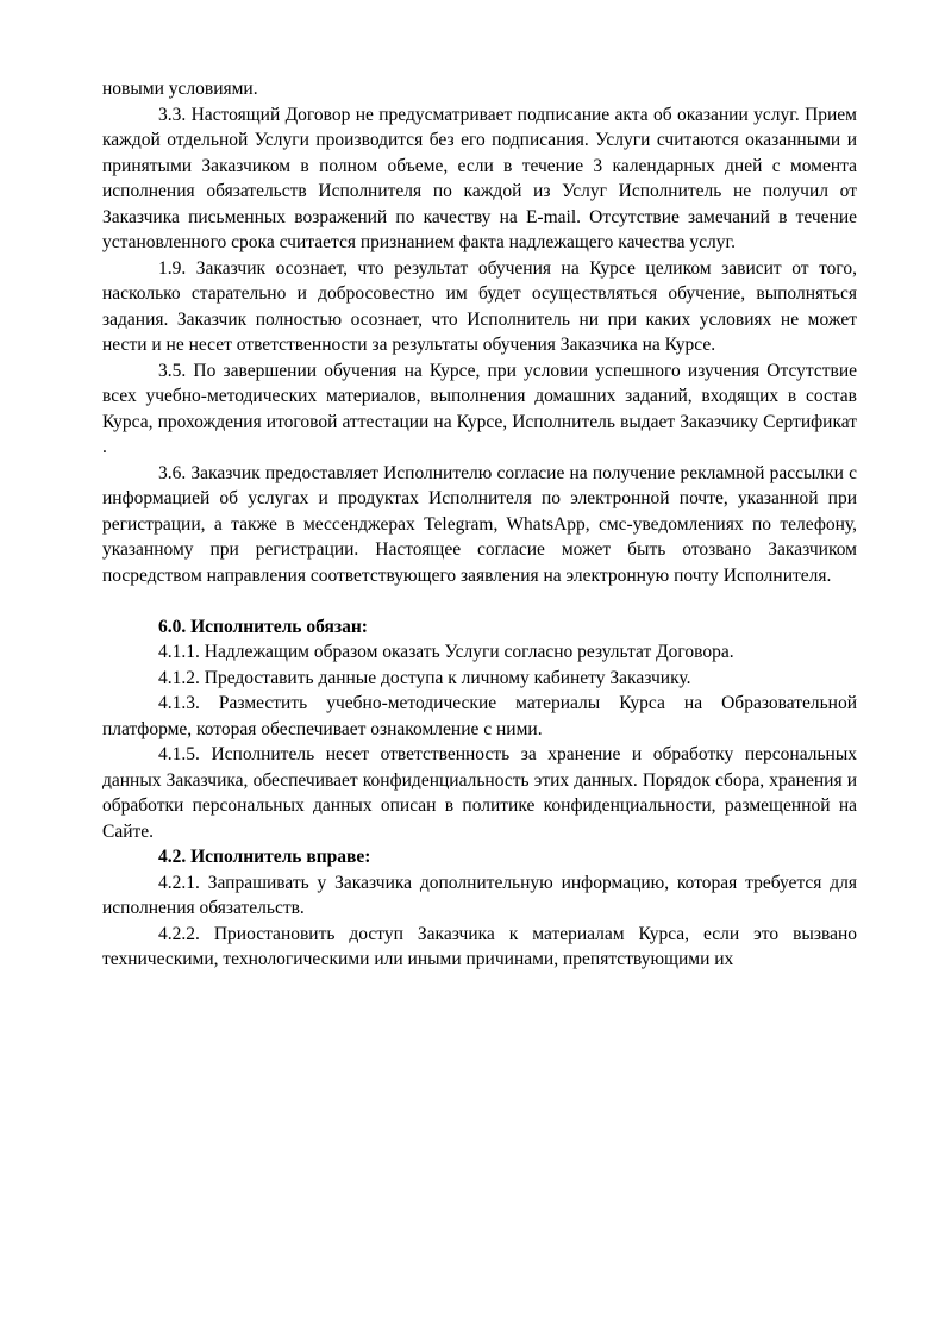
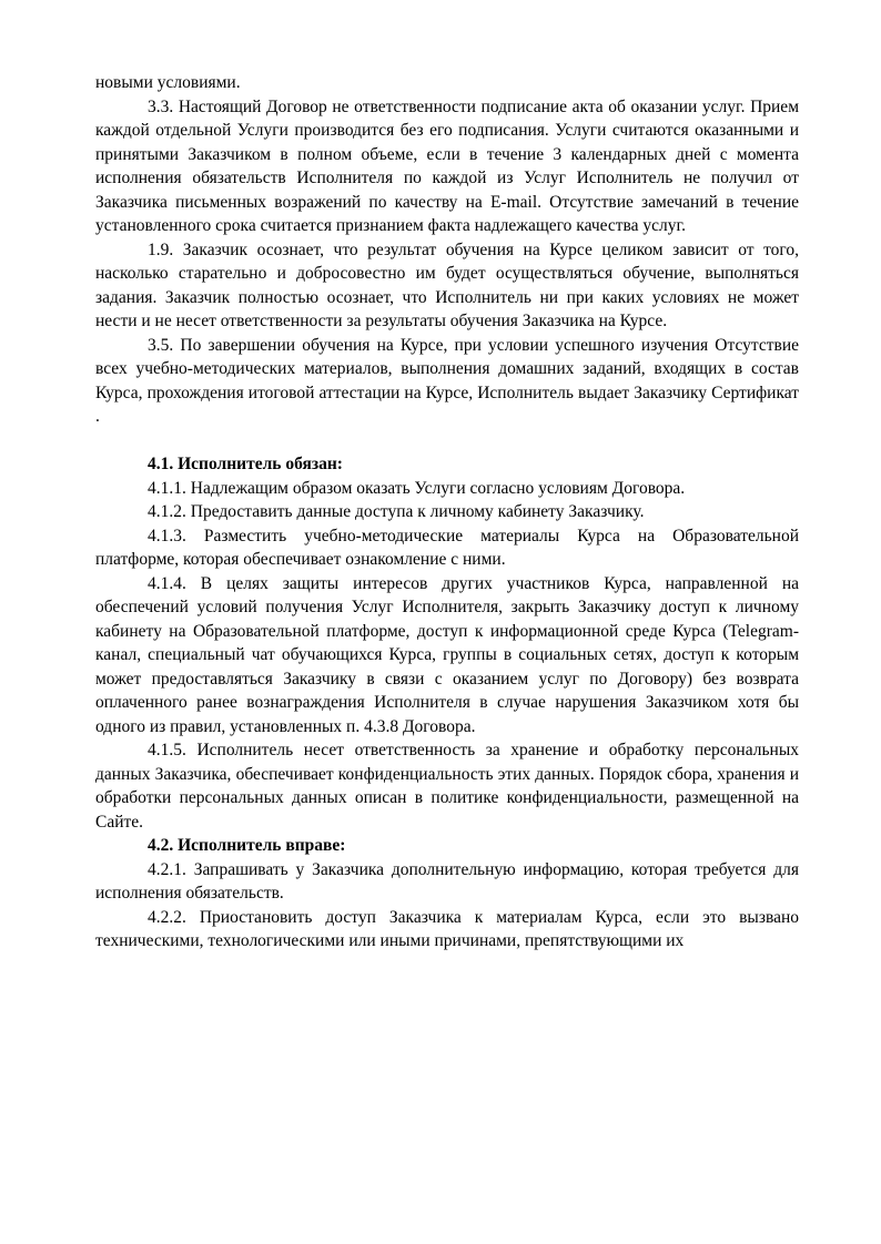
  новыми условиями.
- 3.3. Настоящий Договор не предусматривает подписание акта об оказании услуг. Прием каждой отдельной Услуги производится без его подписания. Услуги считаются оказанными и принятыми Заказчиком в полном объеме, если в течение 3 календарных дней с момента исполнения обязательств Исполнителя по каждой из Услуг Исполнитель не получил от Заказчика письменных возражений по качеству на E-mail. Отсутствие замечаний в течение установленного срока считается признанием факта надлежащего качества услуг.
+ 3.3. Настоящий Договор не ответственности подписание акта об оказании услуг. Прием каждой отдельной Услуги производится без его подписания. Услуги считаются оказанными и принятыми Заказчиком в полном объеме, если в течение 3 календарных дней с момента исполнения обязательств Исполнителя по каждой из Услуг Исполнитель не получил от Заказчика письменных возражений по качеству на E-mail. Отсутствие замечаний в течение установленного срока считается признанием факта надлежащего качества услуг.
  1.9. Заказчик осознает, что результат обучения на Курсе целиком зависит от того, насколько старательно и добросовестно им будет осуществляться обучение, выполняться задания. Заказчик полностью осознает, что Исполнитель ни при каких условиях не может нести и не несет ответственности за результаты обучения Заказчика на Курсе.
  3.5. По завершении обучения на Курсе, при условии успешного изучения Отсутствие всех учебно-методических материалов, выполнения домашних заданий, входящих в состав Курса, прохождения итоговой аттестации на Курсе, Исполнитель выдает Заказчику Сертификат .
- 3.6. Заказчик предоставляет Исполнителю согласие на получение рекламной рассылки с информацией об услугах и продуктах Исполнителя по электронной почте, указанной при регистрации, а также в мессенджерах Telegram, WhatsApp, смс-уведомлениях по телефону, указанному при регистрации. Настоящее согласие может быть отозвано Заказчиком посредством направления соответствующего заявления на электронную почту Исполнителя.
- 6.0. Исполнитель обязан:
+ 4.1. Исполнитель обязан:
- 4.1.1. Надлежащим образом оказать Услуги согласно результат Договора.
+ 4.1.1. Надлежащим образом оказать Услуги согласно условиям Договора.
  4.1.2. Предоставить данные доступа к личному кабинету Заказчику.
  4.1.3. Разместить учебно-методические материалы Курса на Образовательной платформе, которая обеспечивает ознакомление с ними.
+ 4.1.4. В целях защиты интересов других участников Курса, направленной на обеспечений условий получения Услуг Исполнителя, закрыть Заказчику доступ к личному кабинету на Образовательной платформе, доступ к информационной среде Курса (Telegram-канал, специальный чат обучающихся Курса, группы в социальных сетях, доступ к которым может предоставляться Заказчику в связи с оказанием услуг по Договору) без возврата оплаченного ранее вознаграждения Исполнителя в случае нарушения Заказчиком хотя бы одного из правил, установленных п. 4.3.8 Договора.
  4.1.5. Исполнитель несет ответственность за хранение и обработку персональных данных Заказчика, обеспечивает конфиденциальность этих данных. Порядок сбора, хранения и обработки персональных данных описан в политике конфиденциальности, размещенной на Сайте.
  4.2. Исполнитель вправе:
  4.2.1. Запрашивать у Заказчика дополнительную информацию, которая требуется для исполнения обязательств.
  4.2.2. Приостановить доступ Заказчика к материалам Курса, если это вызвано техническими, технологическими или иными причинами, препятствующими их
